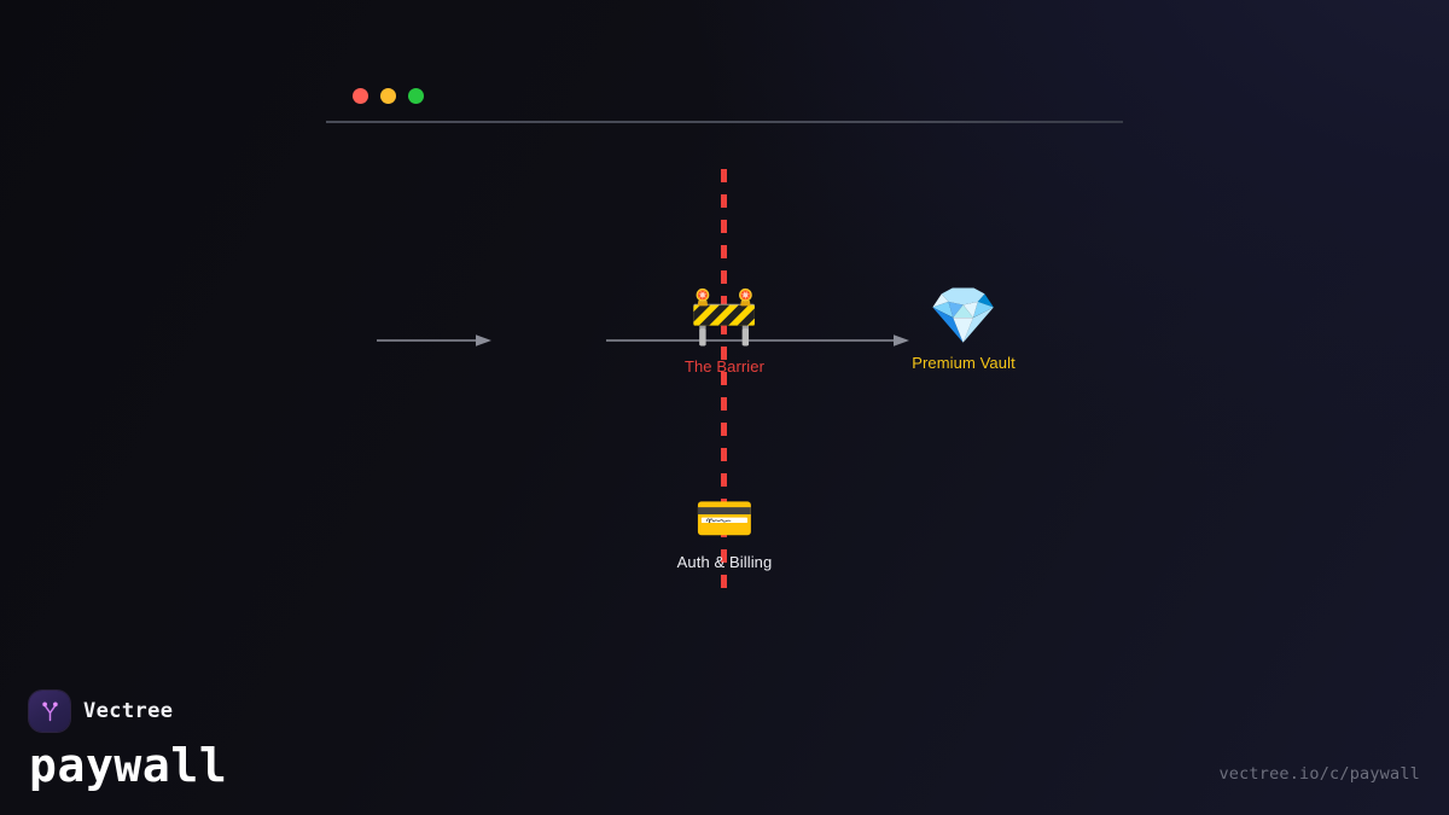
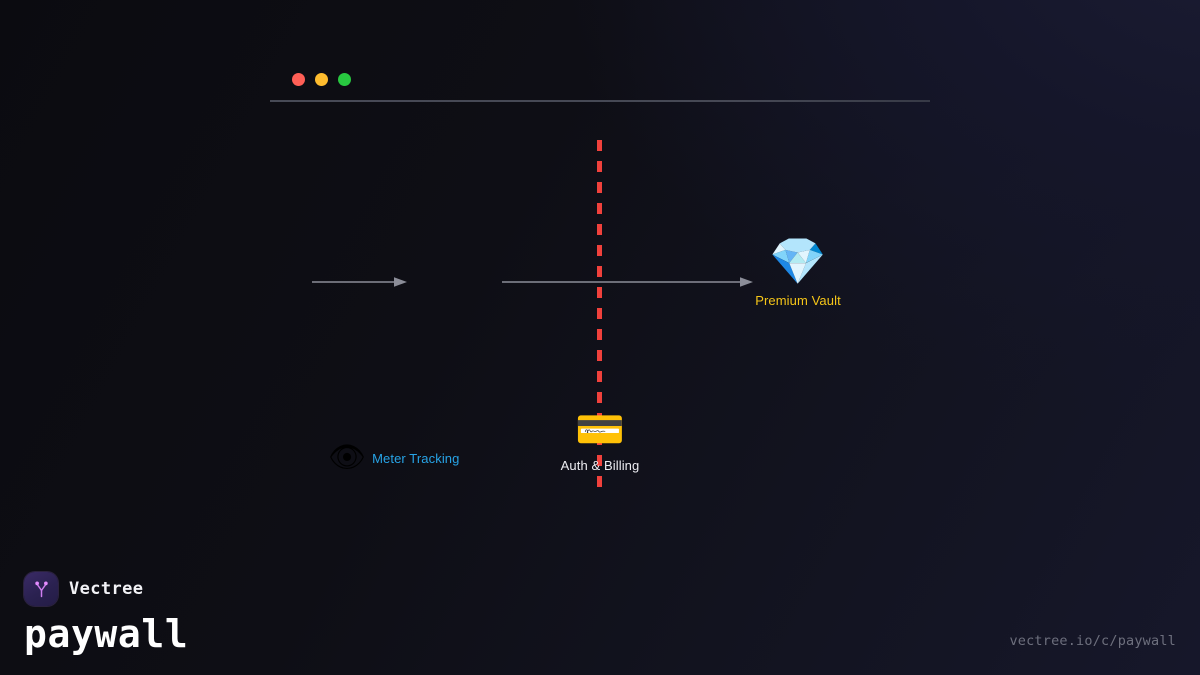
- 🚧
- The Barrier
  💎
  Premium Vault
+ Meter Tracking
  💳
  Auth & Billing
  Vectree
  paywall
  vectree.io/c/paywall
